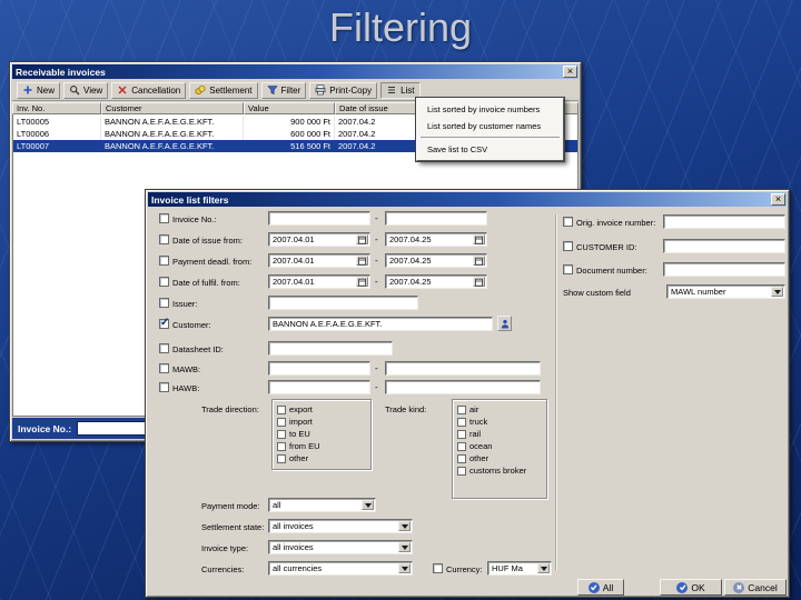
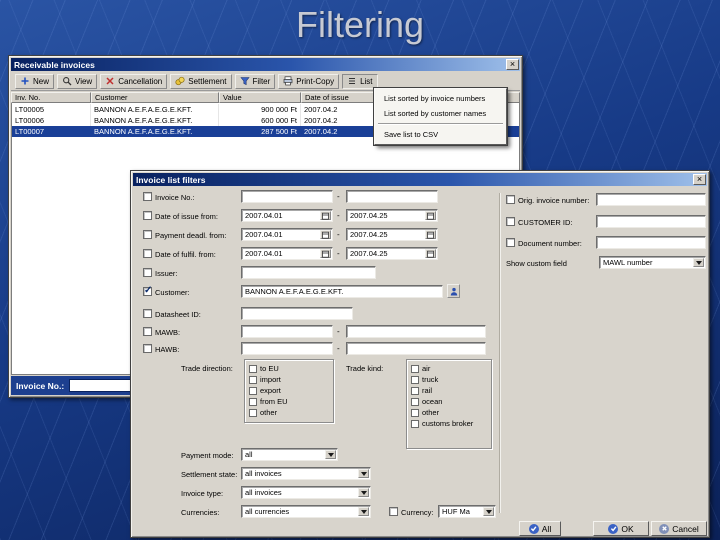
  Filtering
  Receivable invoices
  New
  View
  Cancellation
  Settlement
  Filter
  Print-Copy
  List
  Inv. No.
  Customer
  Value
  Date of issue
  LT00005
  BANNON A.E.F.A.E.G.E.KFT.
  900 000 Ft
  2007.04.2
  LT00006
  BANNON A.E.F.A.E.G.E.KFT.
  600 000 Ft
  2007.04.2
  LT00007
  BANNON A.E.F.A.E.G.E.KFT.
- 516 500 Ft
+ 287 500 Ft
  2007.04.2
  Invoice No.:
  List sorted by invoice numbers
  List sorted by customer names
  Save list to CSV
  Invoice list filters
  Invoice No.:
  -
  Date of issue from:
  2007.04.01
  -
  2007.04.25
  Payment deadl. from:
  2007.04.01
  -
  2007.04.25
  Date of fulfil. from:
  2007.04.01
  -
  2007.04.25
  Issuer:
  Customer:
  BANNON A.E.F.A.E.G.E.KFT.
  Datasheet ID:
  MAWB:
  -
  HAWB:
  -
  Trade direction:
- export
+ to EU
  import
- to EU
+ export
  from EU
  other
  Trade kind:
  air
  truck
  rail
  ocean
  other
  customs broker
  Payment mode:
  all
  Settlement state:
  all invoices
  Invoice type:
  all invoices
  Currencies:
  all currencies
  Currency:
  HUF Ma
  Orig. invoice number:
  CUSTOMER ID:
  Document number:
  Show custom field
  MAWL number
  All
  OK
  Cancel
